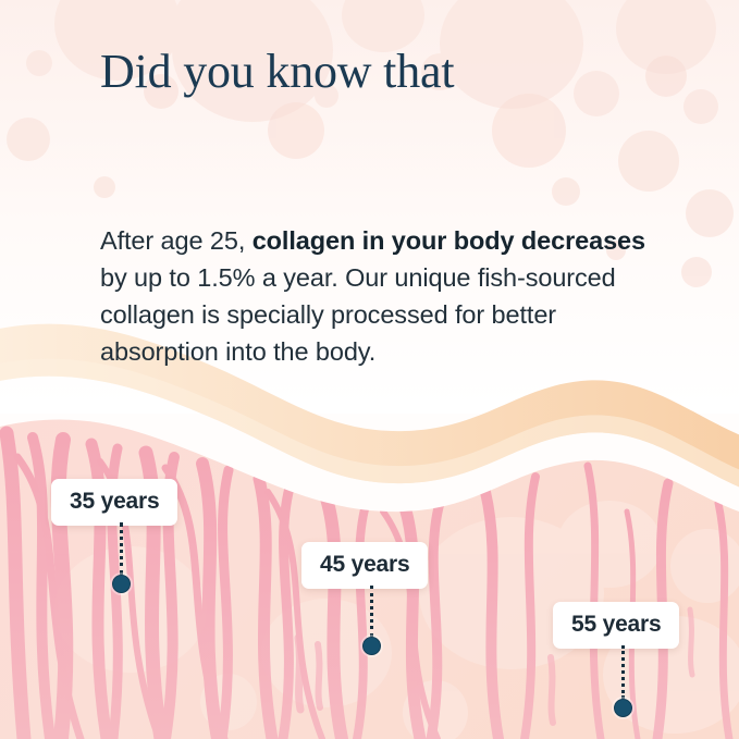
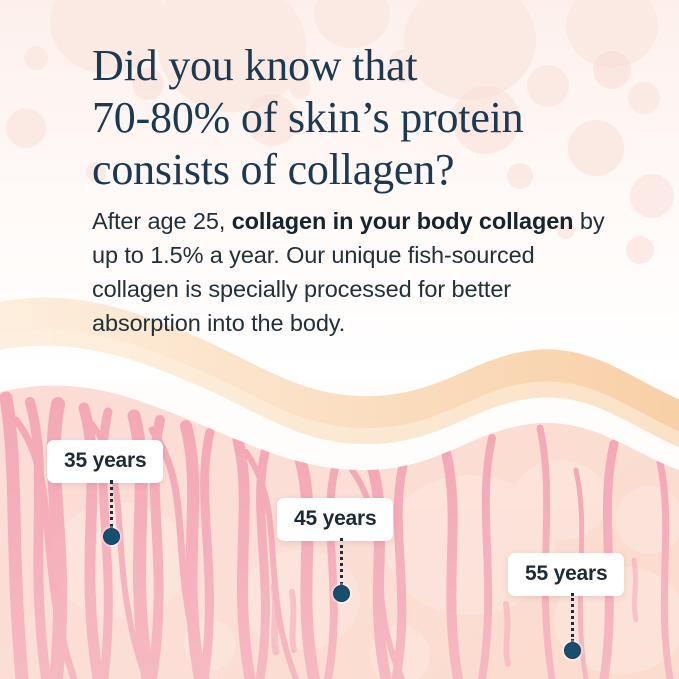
  Did you know that
+ 70-80% of skin’s protein
+ consists of collagen?
- After age 25, collagen in your body decreases by up to 1.5% a year. Our unique fish-sourced collagen is specially processed for better absorption into the body.
+ After age 25, collagen in your body collagen by up to 1.5% a year. Our unique fish-sourced collagen is specially processed for better absorption into the body.
  35 years
  45 years
  55 years
